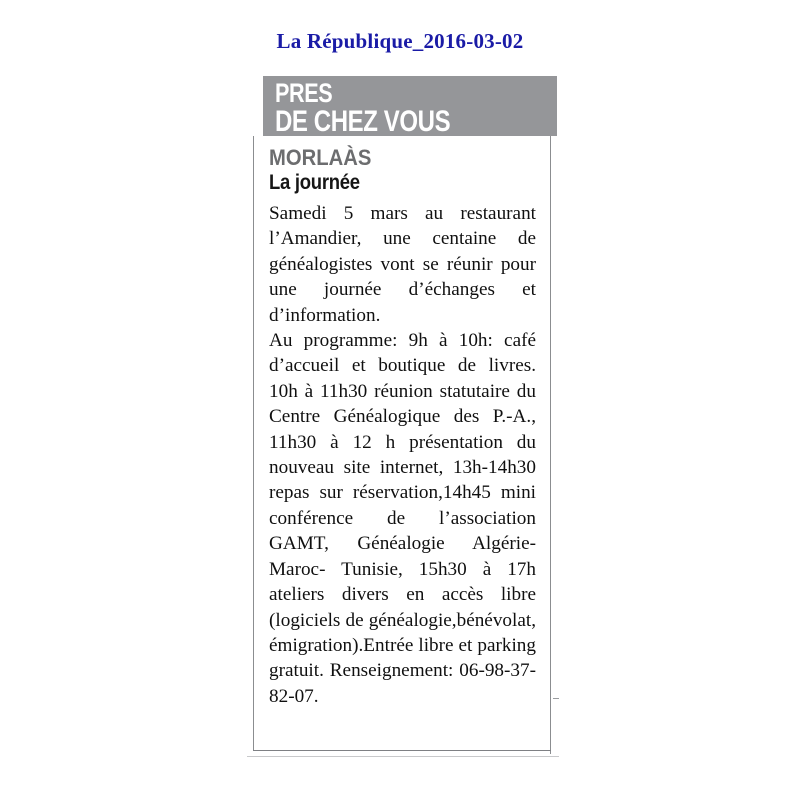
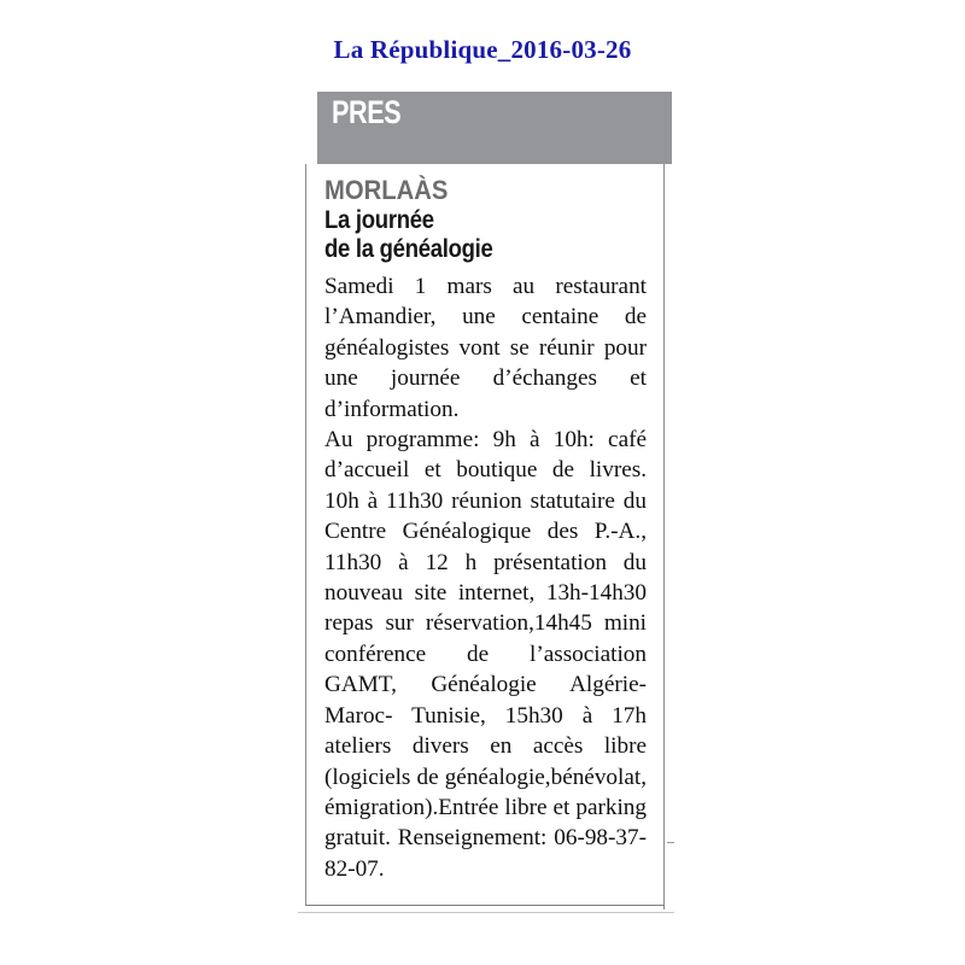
- La République_2016-03-02
+ La République_2016-03-26
  PRES
- DE CHEZ VOUS
  MORLAÀS
  La journée
+ de la généalogie
- Samedi 5 mars au restaurant l’Amandier, une centaine de généalogistes vont se réunir pour une journée d’échanges et d’information.
+ Samedi 1 mars au restaurant l’Amandier, une centaine de généalogistes vont se réunir pour une journée d’échanges et d’information.
  Au programme: 9h à 10h: café d’accueil et boutique de livres. 10h à 11h30 réunion statutaire du Centre Généalogique des P.-A., 11h30 à 12 h présentation du nouveau site internet, 13h-14h30 repas sur réservation,14h45 mini conférence de l’association GAMT, Généalogie Algérie-Maroc- Tunisie, 15h30 à 17h ateliers divers en accès libre (logiciels de généalogie,bénévolat, émigration).Entrée libre et parking gratuit. Renseignement: 06-98-37-82-07.
